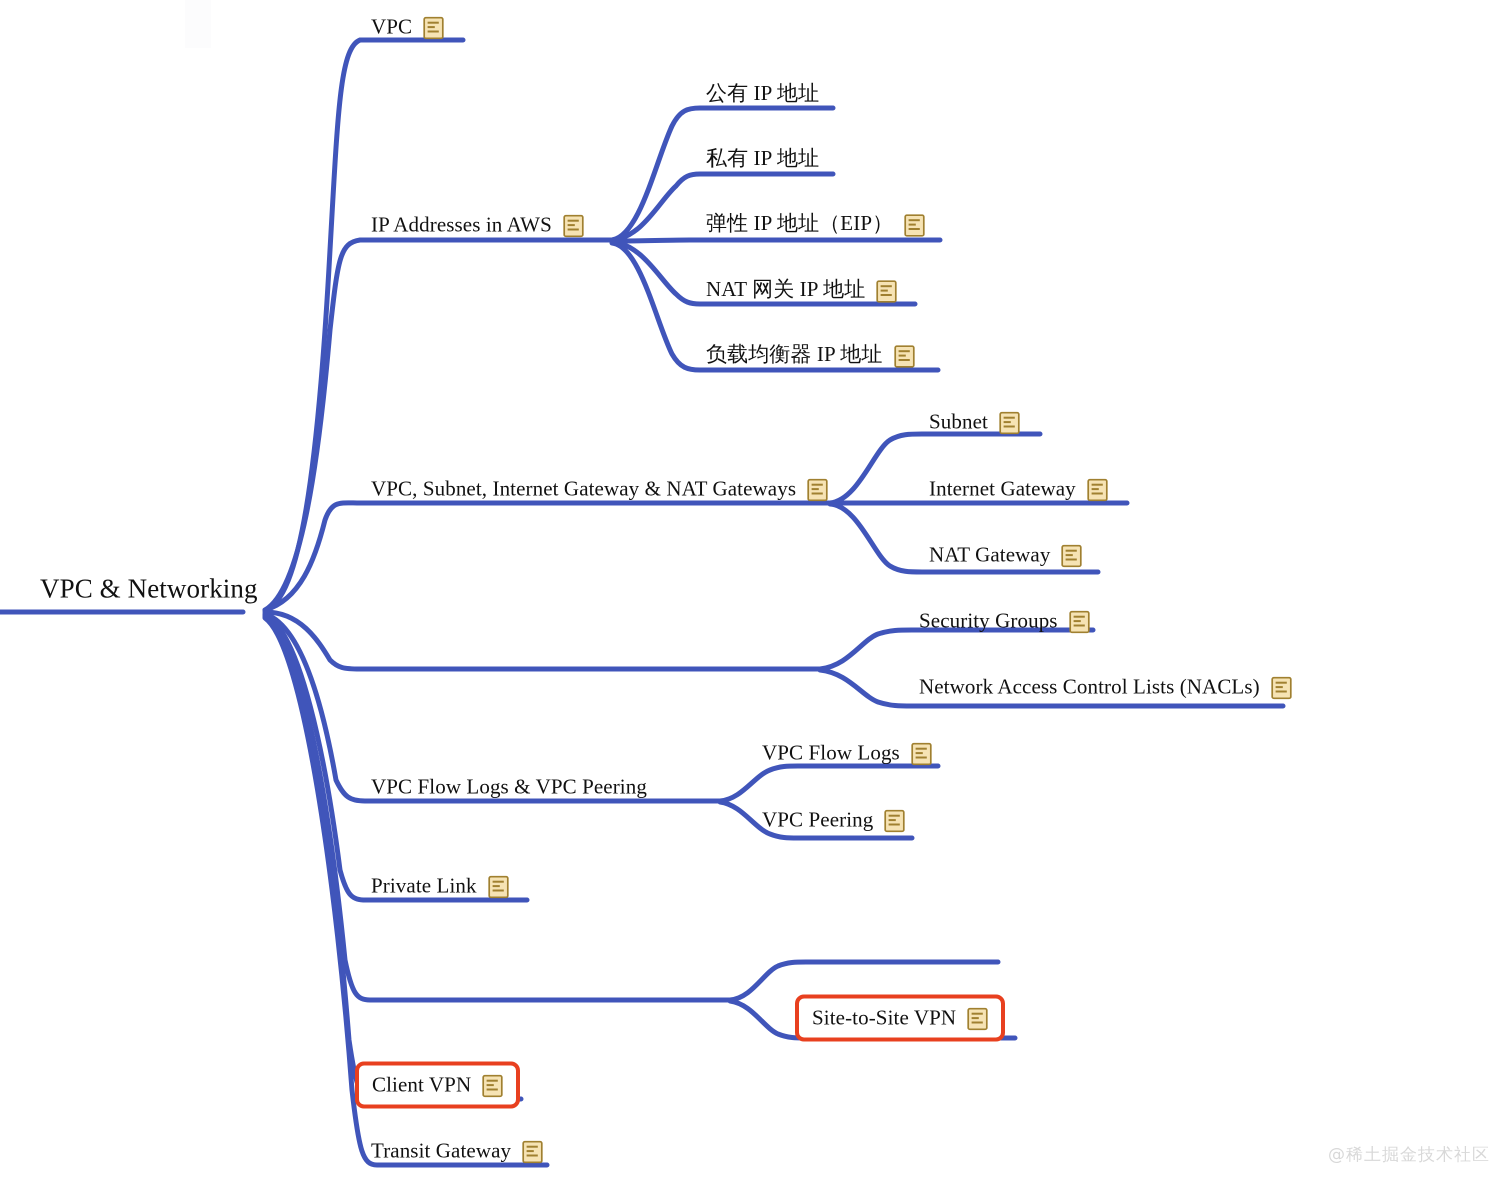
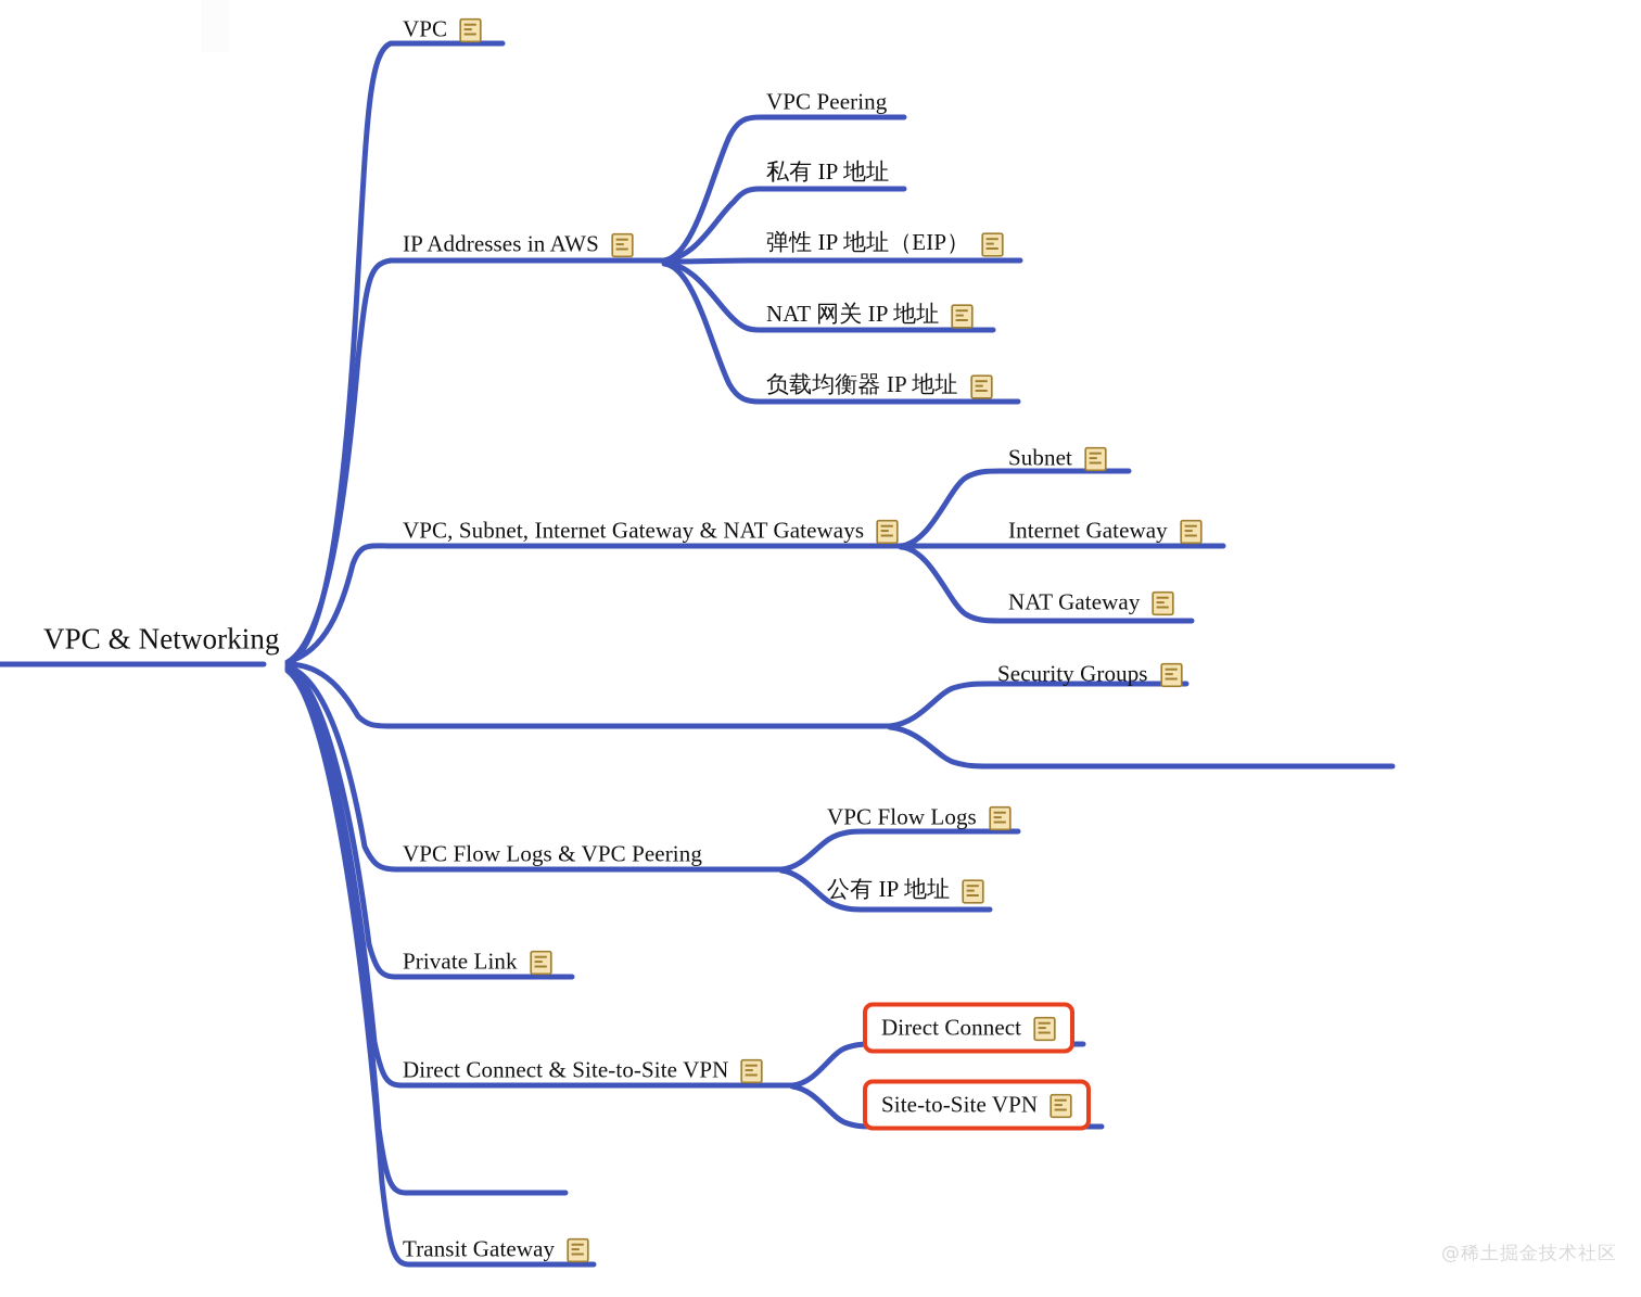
  VPC & Networking
  VPC
  IP Addresses in AWS
- 公有 IP 地址
+ VPC Peering
  私有 IP 地址
  弹性 IP 地址（EIP）
  NAT 网关 IP 地址
  负载均衡器 IP 地址
  VPC, Subnet, Internet Gateway & NAT Gateways
  Subnet
  Internet Gateway
  NAT Gateway
  Security Groups
- Network Access Control Lists (NACLs)
  VPC Flow Logs & VPC Peering
  VPC Flow Logs
- VPC Peering
+ 公有 IP 地址
  Private Link
+ Direct Connect & Site-to-Site VPN
+ Direct Connect
  Site-to-Site VPN
- Client VPN
  Transit Gateway
  @稀土掘金技术社区
